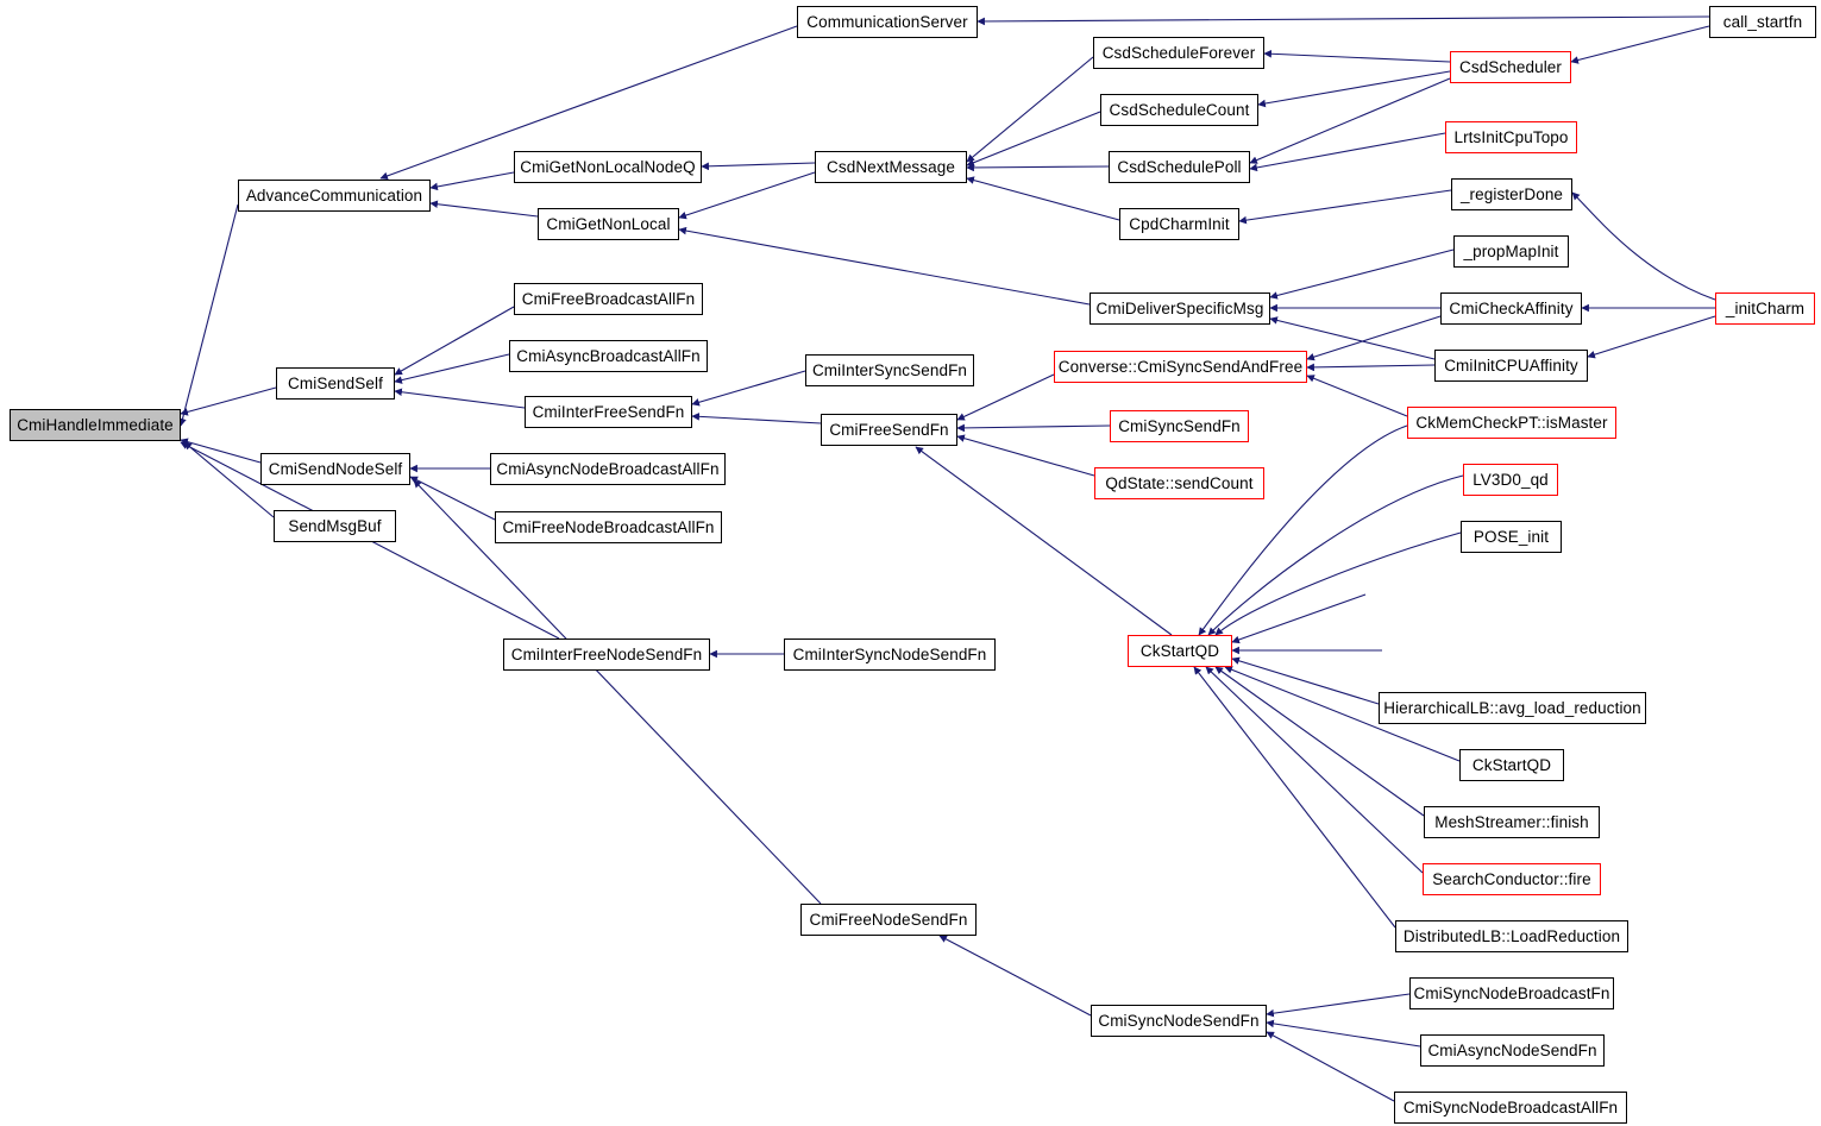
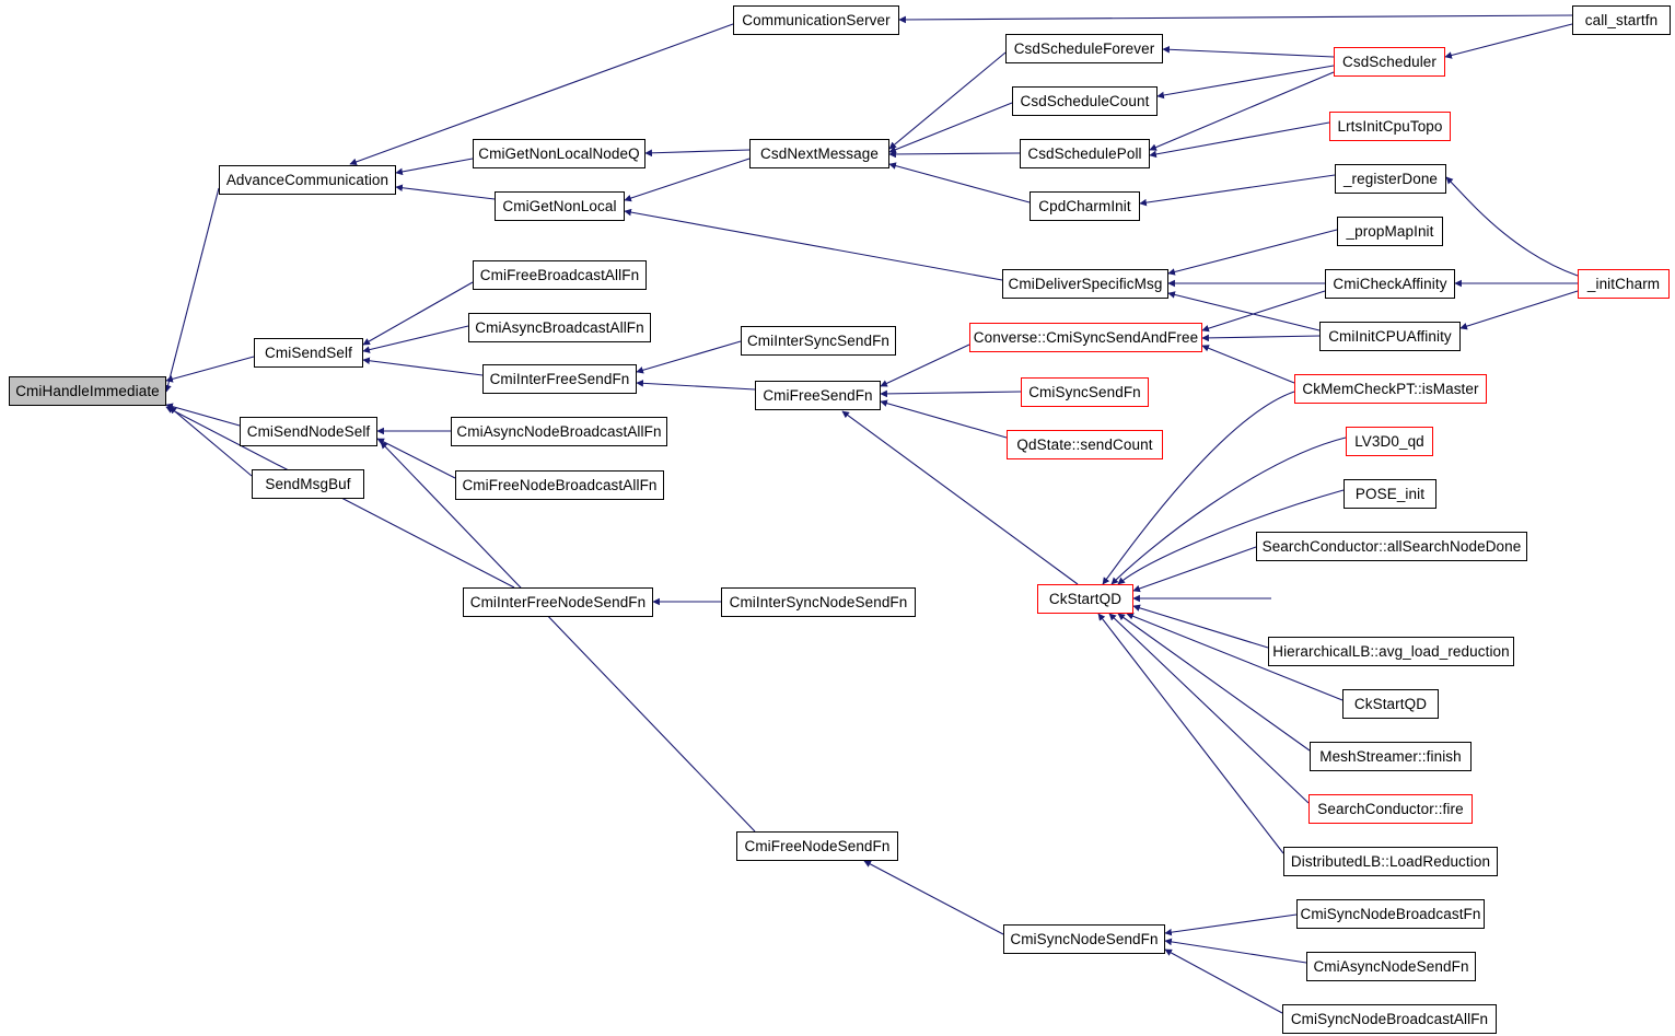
  CmiHandleImmediate
  AdvanceCommunication
  CmiSendSelf
  CmiSendNodeSelf
  SendMsgBuf
  CmiGetNonLocalNodeQ
  CmiGetNonLocal
  CmiFreeBroadcastAllFn
  CmiAsyncBroadcastAllFn
  CmiInterFreeSendFn
  CmiAsyncNodeBroadcastAllFn
  CmiFreeNodeBroadcastAllFn
  CmiInterFreeNodeSendFn
  CmiFreeNodeSendFn
  CommunicationServer
  CsdNextMessage
  CmiInterSyncSendFn
  CmiFreeSendFn
  CmiInterSyncNodeSendFn
  CmiSyncNodeSendFn
  CsdScheduleForever
  CsdScheduleCount
  CsdSchedulePoll
  CpdCharmInit
  CmiDeliverSpecificMsg
  Converse::CmiSyncSendAndFree
  CmiSyncSendFn
  QdState::sendCount
  CkStartQD
  call_startfn
  CsdScheduler
  LrtsInitCpuTopo
  _registerDone
  _propMapInit
  CmiCheckAffinity
  CmiInitCPUAffinity
  _initCharm
  CkMemCheckPT::isMaster
  LV3D0_qd
  POSE_init
+ SearchConductor::allSearchNodeDone
  HierarchicalLB::avg_load_reduction
  CkStartQD
  MeshStreamer::finish
  SearchConductor::fire
  DistributedLB::LoadReduction
  CmiSyncNodeBroadcastFn
  CmiAsyncNodeSendFn
  CmiSyncNodeBroadcastAllFn
